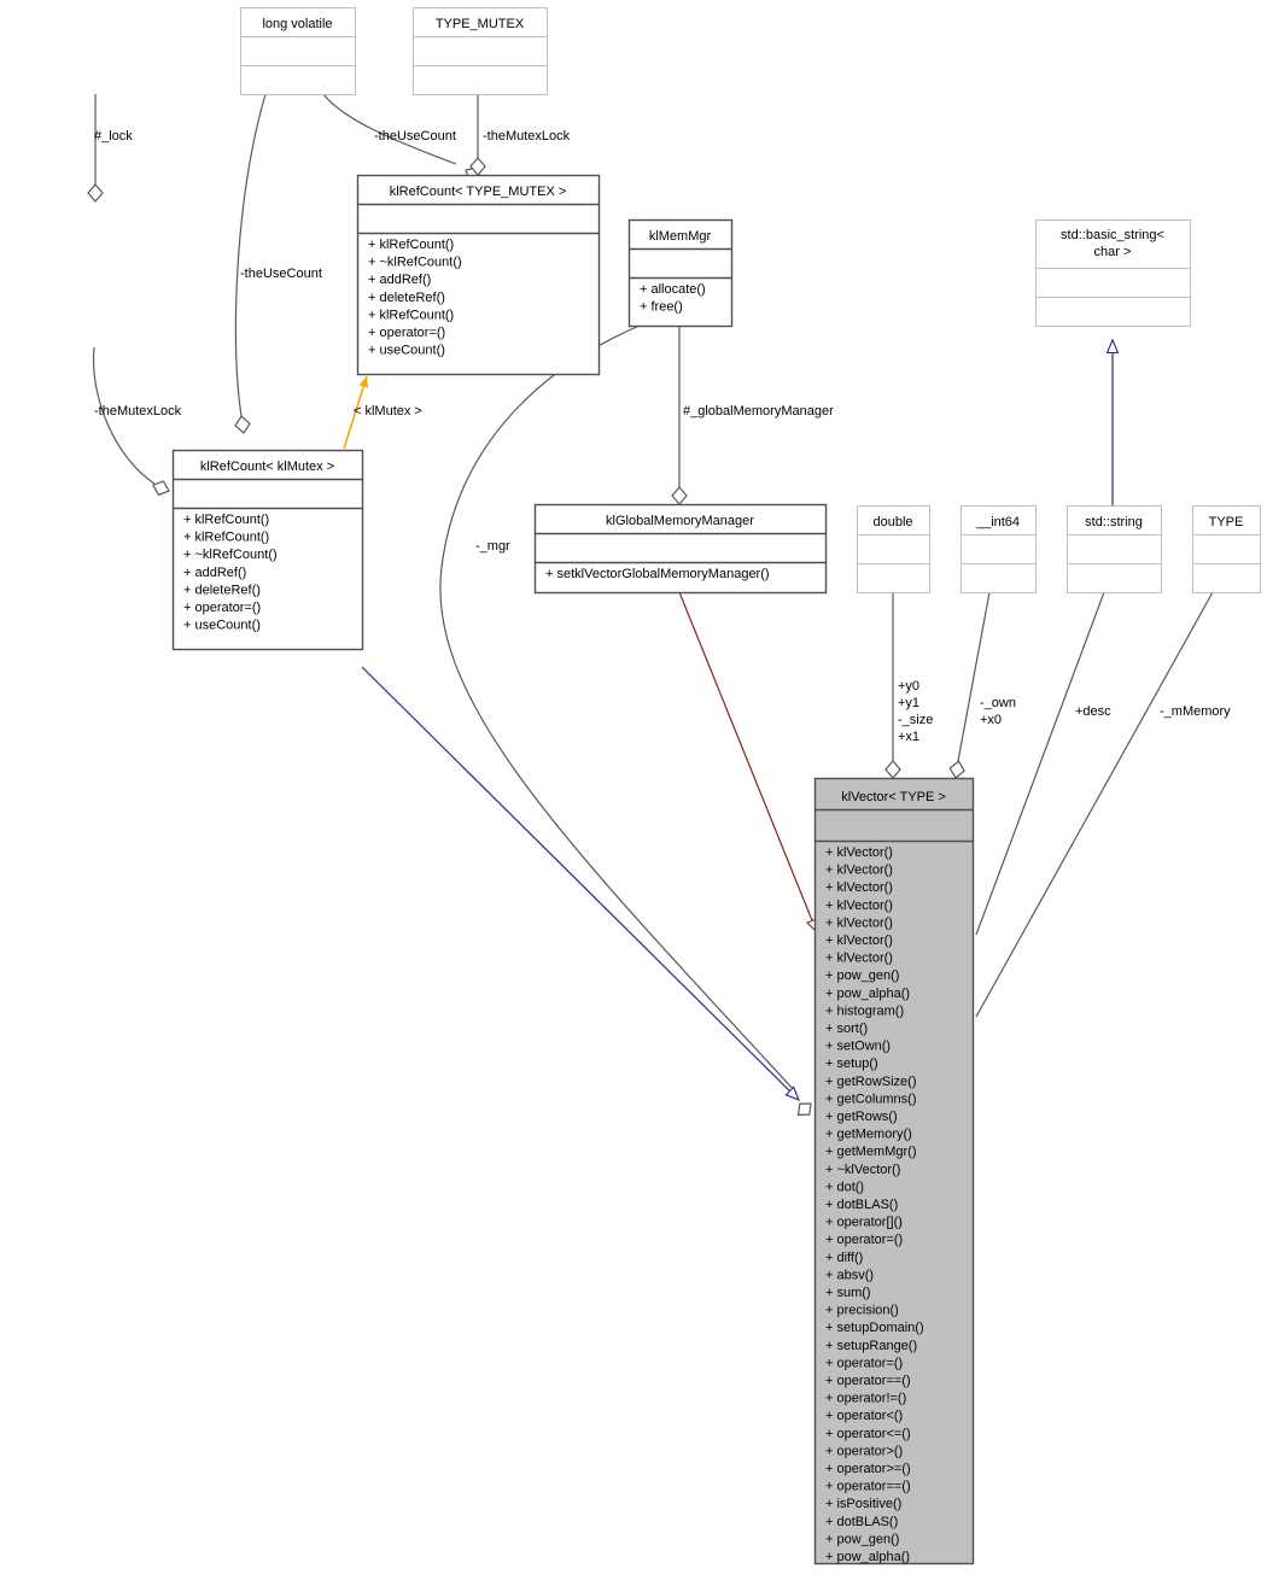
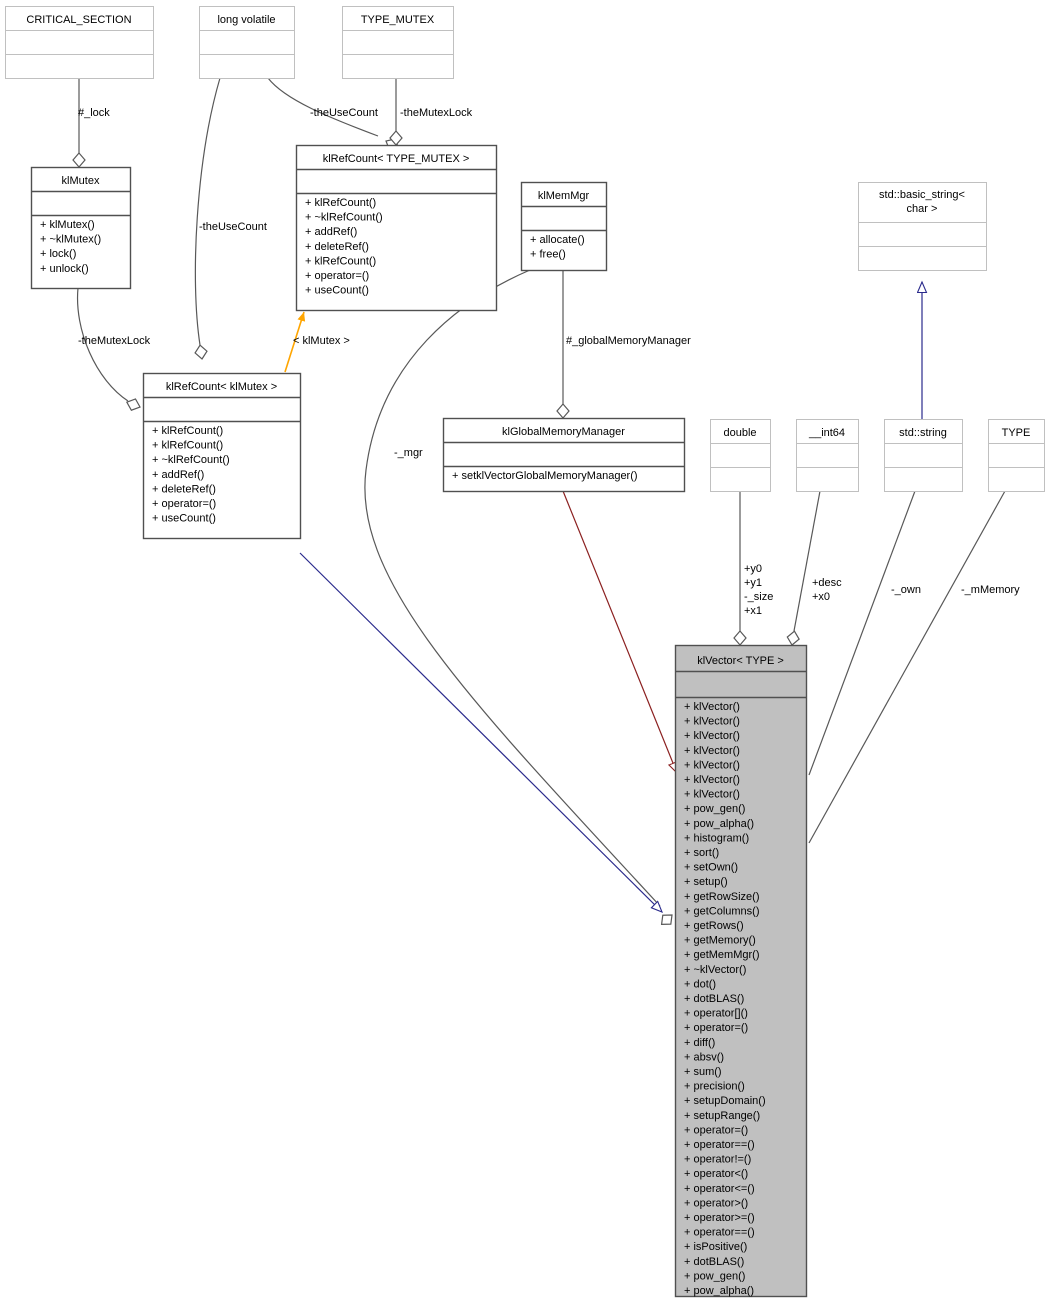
+ CRITICAL_SECTION
  long volatile
  TYPE_MUTEX
+ klMutex
+ + klMutex()
+ + ~klMutex()
+ + lock()
+ + unlock()
  klRefCount< TYPE_MUTEX >
  + klRefCount()
  + ~klRefCount()
  + addRef()
  + deleteRef()
  + klRefCount()
  + operator=()
  + useCount()
  klMemMgr
  + allocate()
  + free()
  std::basic_string<
  char >
  klRefCount< klMutex >
  + klRefCount()
  + klRefCount()
  + ~klRefCount()
  + addRef()
  + deleteRef()
  + operator=()
  + useCount()
  klGlobalMemoryManager
  + setklVectorGlobalMemoryManager()
  double
  __int64
  std::string
  TYPE
  klVector< TYPE >
  + klVector()
  + klVector()
  + klVector()
  + klVector()
  + klVector()
  + klVector()
  + klVector()
  + pow_gen()
  + pow_alpha()
  + histogram()
  + sort()
  + setOwn()
  + setup()
  + getRowSize()
  + getColumns()
  + getRows()
  + getMemory()
  + getMemMgr()
  + ~klVector()
  + dot()
  + dotBLAS()
  + operator[]()
  + operator=()
  + diff()
  + absv()
  + sum()
  + precision()
  + setupDomain()
  + setupRange()
  + operator=()
  + operator==()
  + operator!=()
  + operator<()
  + operator<=()
  + operator>()
  + operator>=()
  + operator==()
  + isPositive()
  + dotBLAS()
  + pow_gen()
  + pow_alpha()
  #_lock
  -theUseCount
  -theMutexLock
  -theUseCount
  -theMutexLock
  < klMutex >
  #_globalMemoryManager
  -_mgr
  +y0
  +y1
  -_size
  +x1
- -_own
+ +desc
  +x0
- +desc
+ -_own
  -_mMemory
